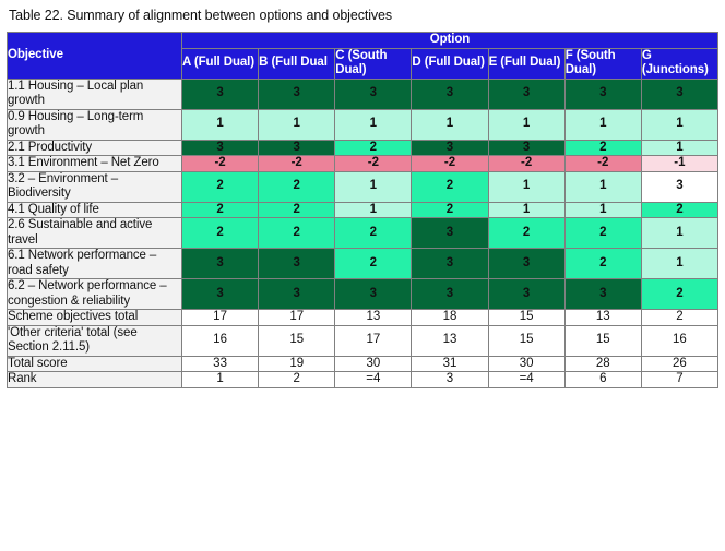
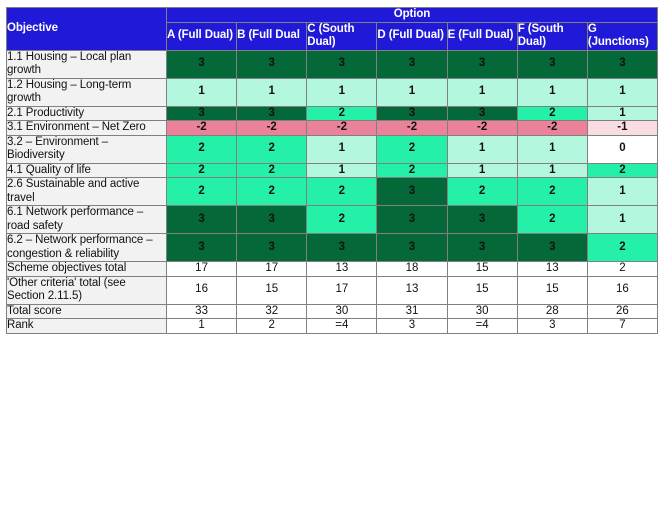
- Table 22. Summary of alignment between options and objectives
  Objective	Option
  A (Full Dual)	B (Full Dual	C (South Dual)	D (Full Dual)	E (Full Dual)	F (South Dual)	G (Junctions)
  1.1 Housing – Local plan growth	3	3	3	3	3	3	3
- 0.9 Housing – Long-term growth	1	1	1	1	1	1	1
+ 1.2 Housing – Long-term growth	1	1	1	1	1	1	1
  2.1 Productivity	3	3	2	3	3	2	1
  3.1 Environment – Net Zero	-2	-2	-2	-2	-2	-2	-1
- 3.2 – Environment – Biodiversity	2	2	1	2	1	1	3
+ 3.2 – Environment – Biodiversity	2	2	1	2	1	1	0
  4.1 Quality of life	2	2	1	2	1	1	2
  2.6 Sustainable and active travel	2	2	2	3	2	2	1
  6.1 Network performance – road safety	3	3	2	3	3	2	1
  6.2 – Network performance – congestion & reliability	3	3	3	3	3	3	2
  Scheme objectives total	17	17	13	18	15	13	2
  'Other criteria' total (see Section 2.11.5)	16	15	17	13	15	15	16
- Total score	33	19	30	31	30	28	26
+ Total score	33	32	30	31	30	28	26
- Rank	1	2	=4	3	=4	6	7
+ Rank	1	2	=4	3	=4	3	7
